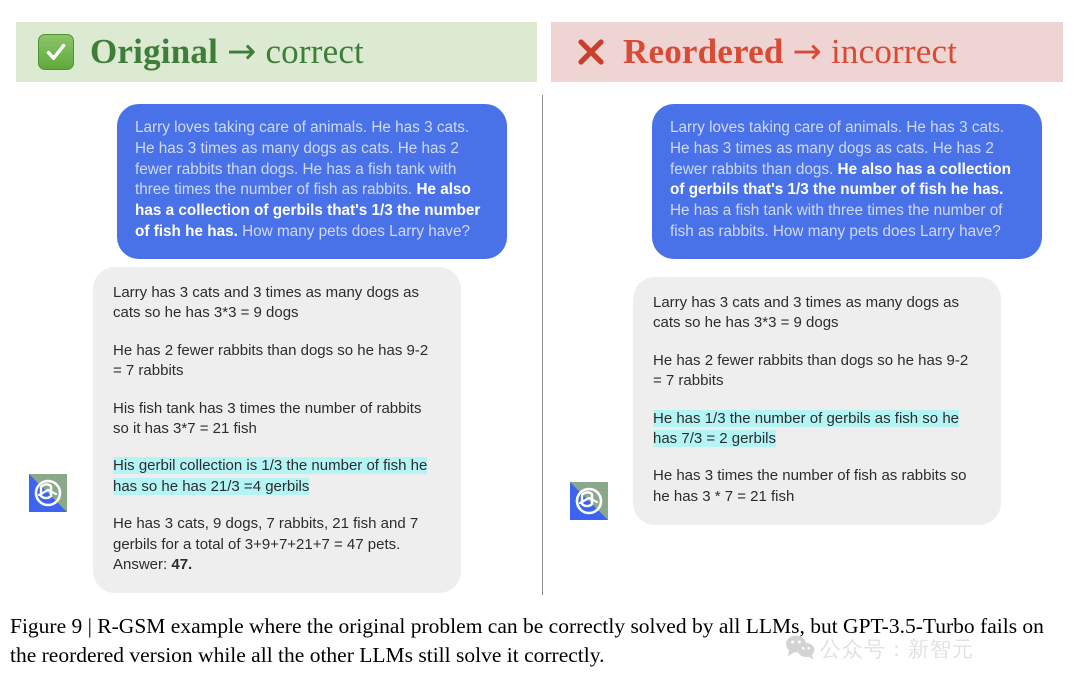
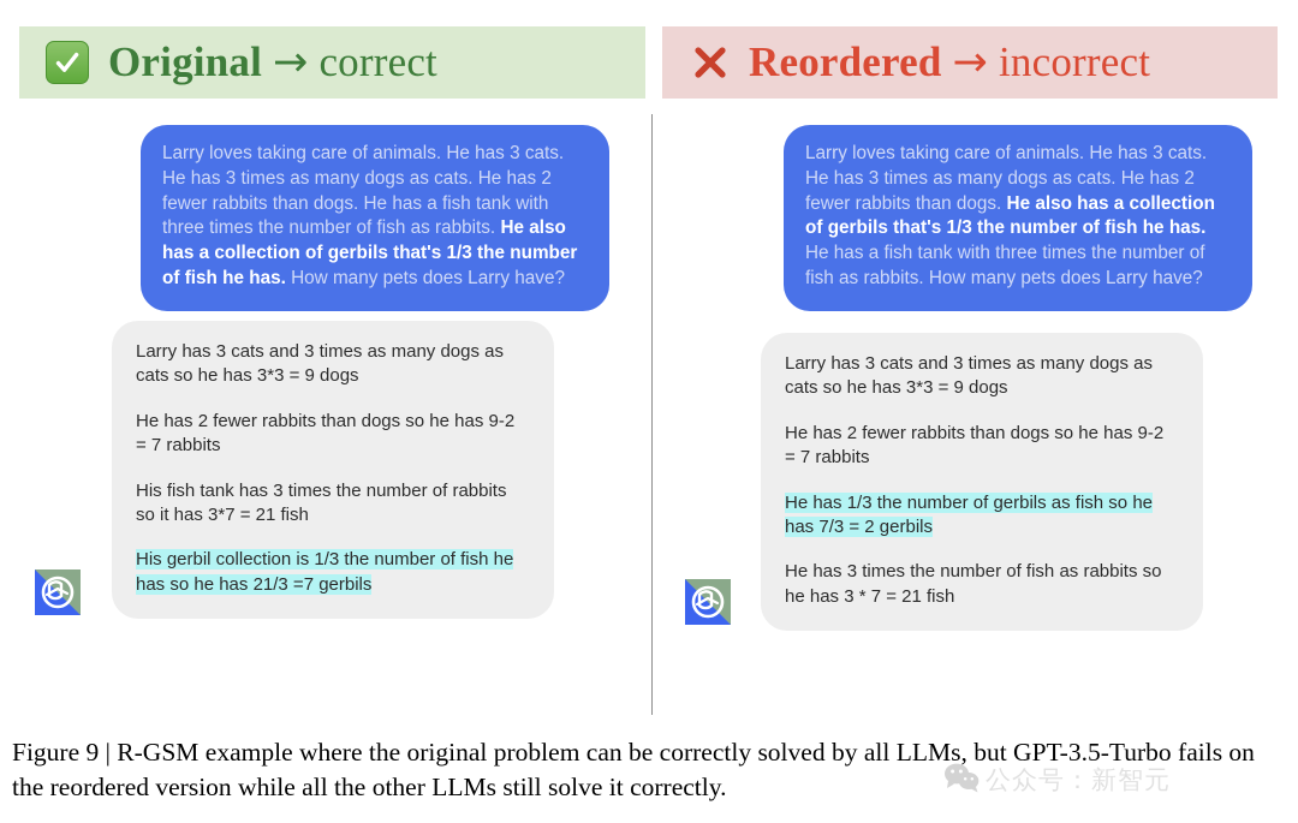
  Original → correct
  Reordered → incorrect
  Larry loves taking care of animals. He has 3 cats. He has 3 times as many dogs as cats. He has 2 fewer rabbits than dogs. He has a fish tank with three times the number of fish as rabbits. He also has a collection of gerbils that's 1/3 the number of fish he has. How many pets does Larry have?
  Larry has 3 cats and 3 times as many dogs as cats so he has 3*3 = 9 dogs
  He has 2 fewer rabbits than dogs so he has 9-2 = 7 rabbits
  His fish tank has 3 times the number of rabbits so it has 3*7 = 21 fish
- His gerbil collection is 1/3 the number of fish he has so he has 21/3 =4 gerbils
+ His gerbil collection is 1/3 the number of fish he has so he has 21/3 =7 gerbils
- He has 3 cats, 9 dogs, 7 rabbits, 21 fish and 7 gerbils for a total of 3+9+7+21+7 = 47 pets. Answer: 47.
  Larry loves taking care of animals. He has 3 cats. He has 3 times as many dogs as cats. He has 2 fewer rabbits than dogs. He also has a collection of gerbils that's 1/3 the number of fish he has. He has a fish tank with three times the number of fish as rabbits. How many pets does Larry have?
  Larry has 3 cats and 3 times as many dogs as cats so he has 3*3 = 9 dogs
  He has 2 fewer rabbits than dogs so he has 9-2 = 7 rabbits
  He has 1/3 the number of gerbils as fish so he has 7/3 = 2 gerbils
  He has 3 times the number of fish as rabbits so he has 3 * 7 = 21 fish
  Figure 9 | R-GSM example where the original problem can be correctly solved by all LLMs, but GPT-3.5-Turbo fails on the reordered version while all the other LLMs still solve it correctly.
  公众号：新智元
